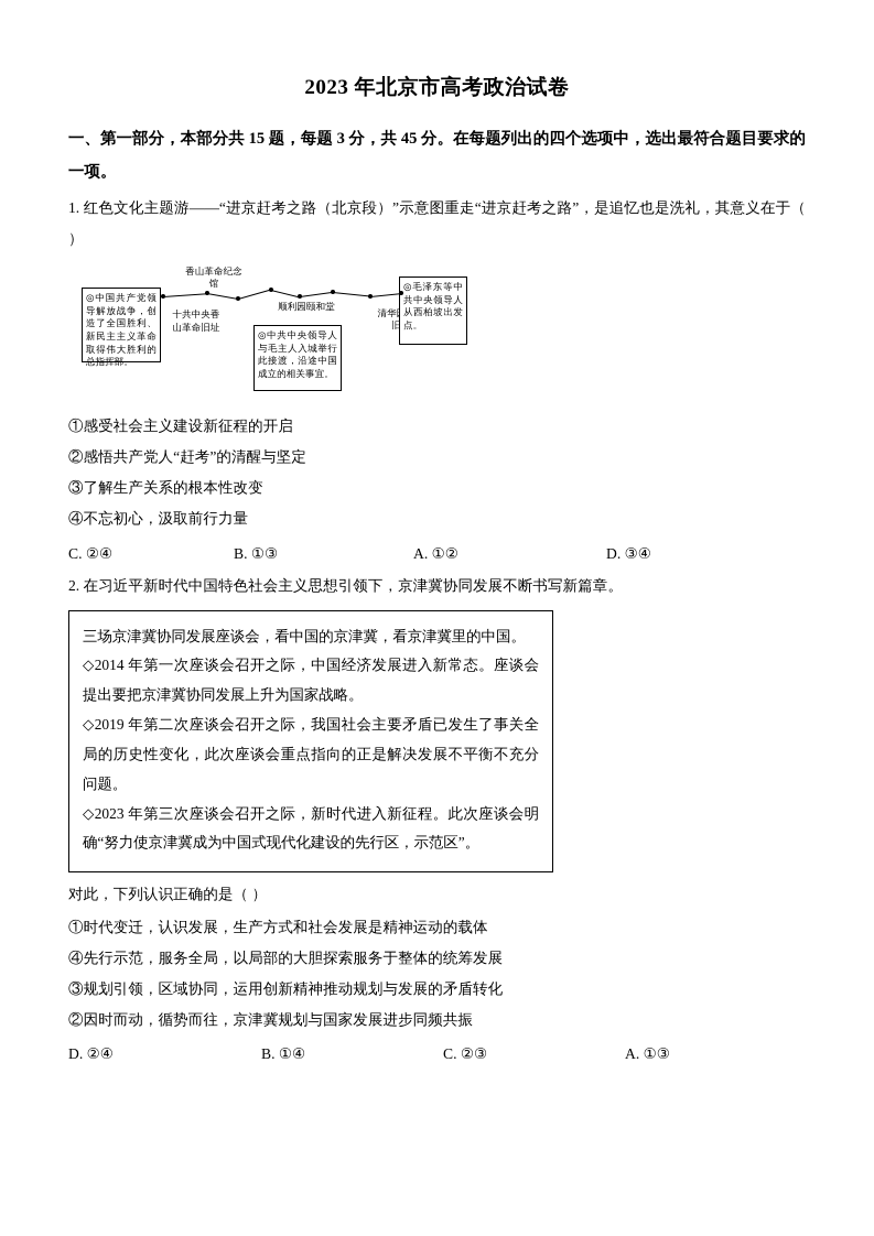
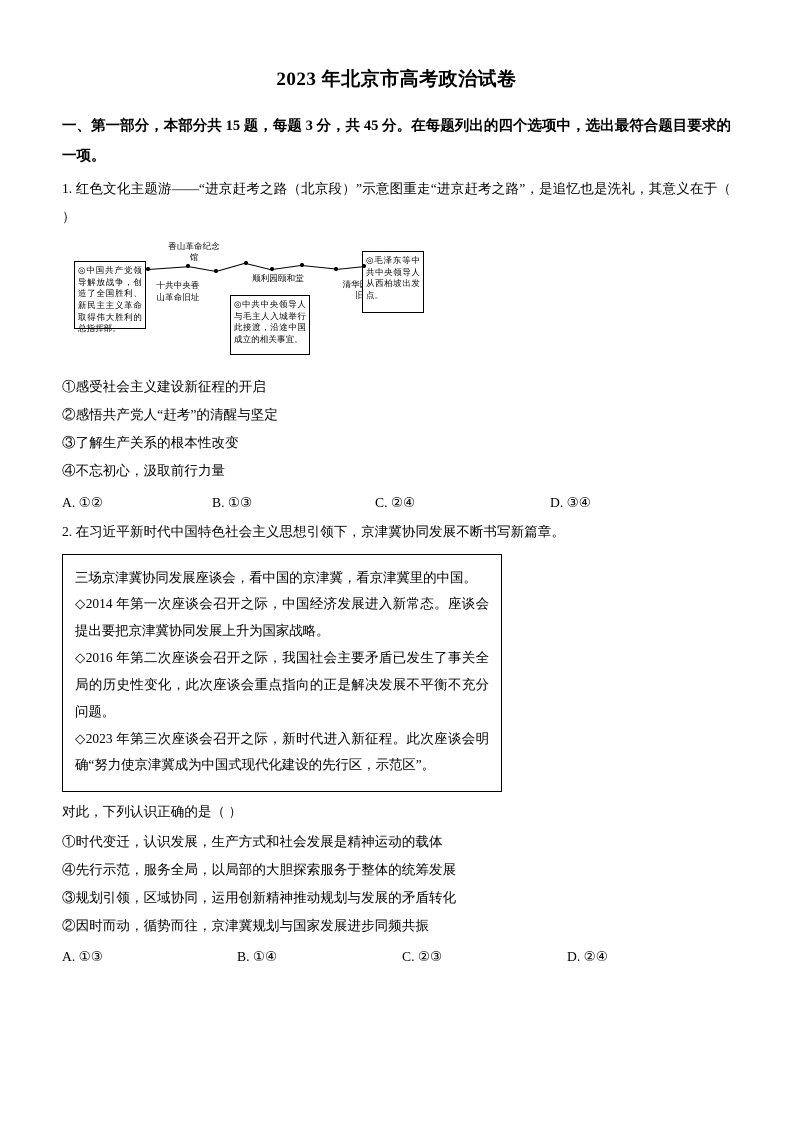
  2023 年北京市高考政治试卷
  一、第一部分，本部分共 15 题，每题 3 分，共 45 分。在每题列出的四个选项中，选出最符合题目要求的一项。
  1. 红色文化主题游——“进京赶考之路（北京段）”示意图重走“进京赶考之路”，是追忆也是洗礼，其意义在于（ ）
  ◎中国共产党领导解放战争，创造了全国胜利、新民主主义革命取得伟大胜利的总指挥部。
  香山革命纪念馆
  十共中央香山革命旧址
  顺利园颐和堂
  ◎中共中央领导人与毛主人入城举行此接渡，沿途中国成立的相关事宜。
  ◎毛泽东等中共中央领导人从西柏坡出发点。
  ①感受社会主义建设新征程的开启
  ②感悟共产党人“赶考”的清醒与坚定
  ③了解生产关系的根本性改变
  ④不忘初心，汲取前行力量
- C. ②④
+ A. ①②
  B. ①③
- A. ①②
+ C. ②④
  D. ③④
  2. 在习近平新时代中国特色社会主义思想引领下，京津冀协同发展不断书写新篇章。
  三场京津冀协同发展座谈会，看中国的京津冀，看京津冀里的中国。
  ◇2014 年第一次座谈会召开之际，中国经济发展进入新常态。座谈会提出要把京津冀协同发展上升为国家战略。
- ◇2019 年第二次座谈会召开之际，我国社会主要矛盾已发生了事关全局的历史性变化，此次座谈会重点指向的正是解决发展不平衡不充分问题。
+ ◇2016 年第二次座谈会召开之际，我国社会主要矛盾已发生了事关全局的历史性变化，此次座谈会重点指向的正是解决发展不平衡不充分问题。
  ◇2023 年第三次座谈会召开之际，新时代进入新征程。此次座谈会明确“努力使京津冀成为中国式现代化建设的先行区，示范区”。
  对此，下列认识正确的是（ ）
  ①时代变迁，认识发展，生产方式和社会发展是精神运动的载体
  ④先行示范，服务全局，以局部的大胆探索服务于整体的统筹发展
  ③规划引领，区域协同，运用创新精神推动规划与发展的矛盾转化
  ②因时而动，循势而往，京津冀规划与国家发展进步同频共振
- D. ②④
+ A. ①③
  B. ①④
  C. ②③
- A. ①③
+ D. ②④
